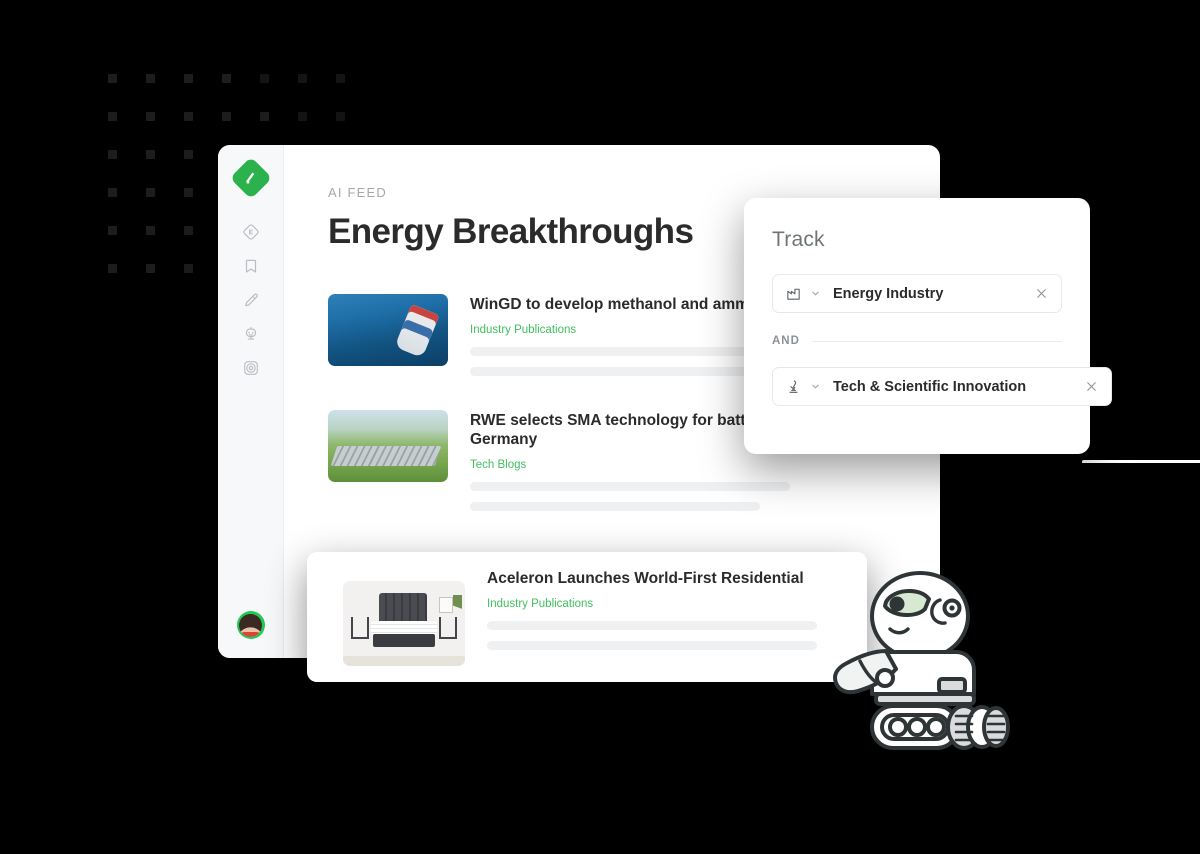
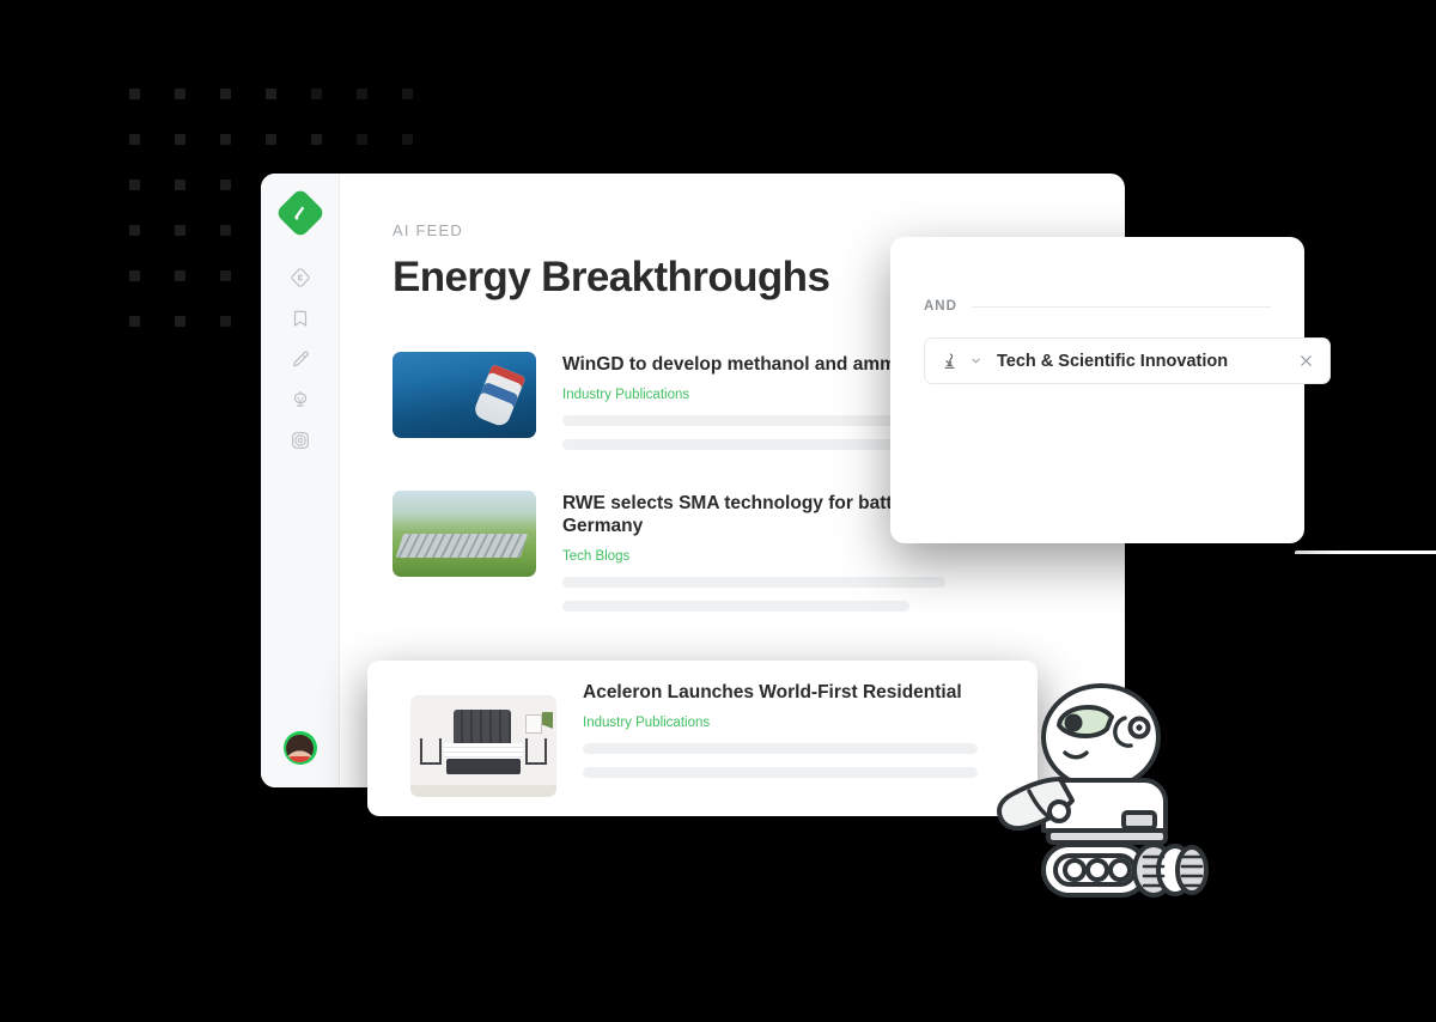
  AI FEED
  Energy Breakthroughs
  WinGD to develop methanol and amm
  Industry Publications
  Tech Blogs
  Aceleron Launches World-First Residential
  Industry Publications
- Track
- Energy Industry
  AND
  Tech & Scientific Innovation
